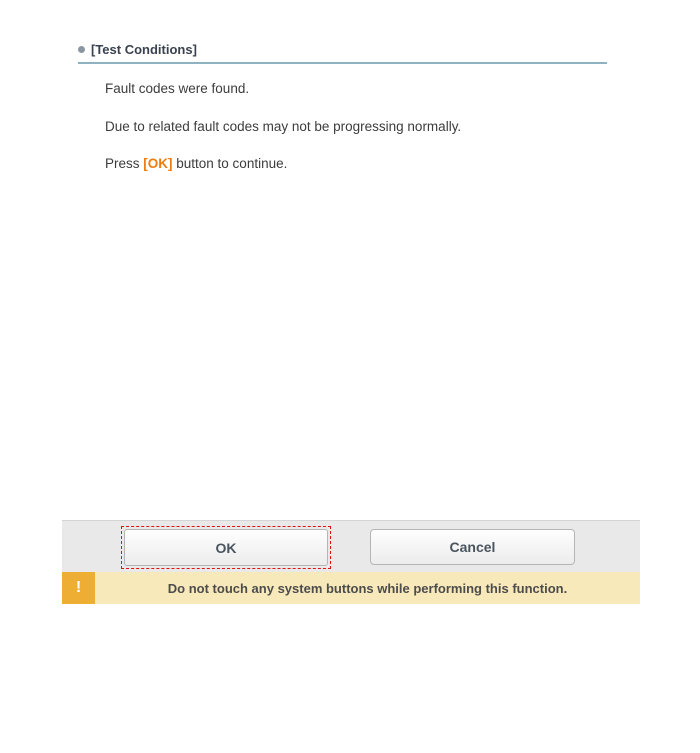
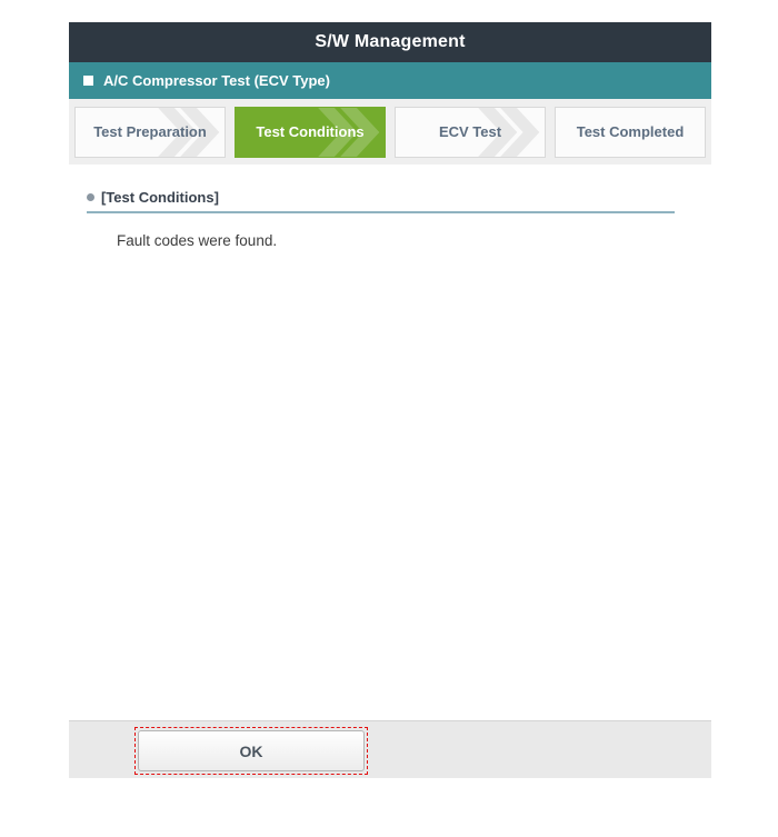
+ S/W Management
+ A/C Compressor Test (ECV Type)
+ Test Preparation
+ Test Conditions
+ ECV Test
+ Test Completed
  [Test Conditions]
  Fault codes were found.
- Due to related fault codes may not be progressing normally.
- Press [OK] button to continue.
  OK
- Cancel
- !
- Do not touch any system buttons while performing this function.
